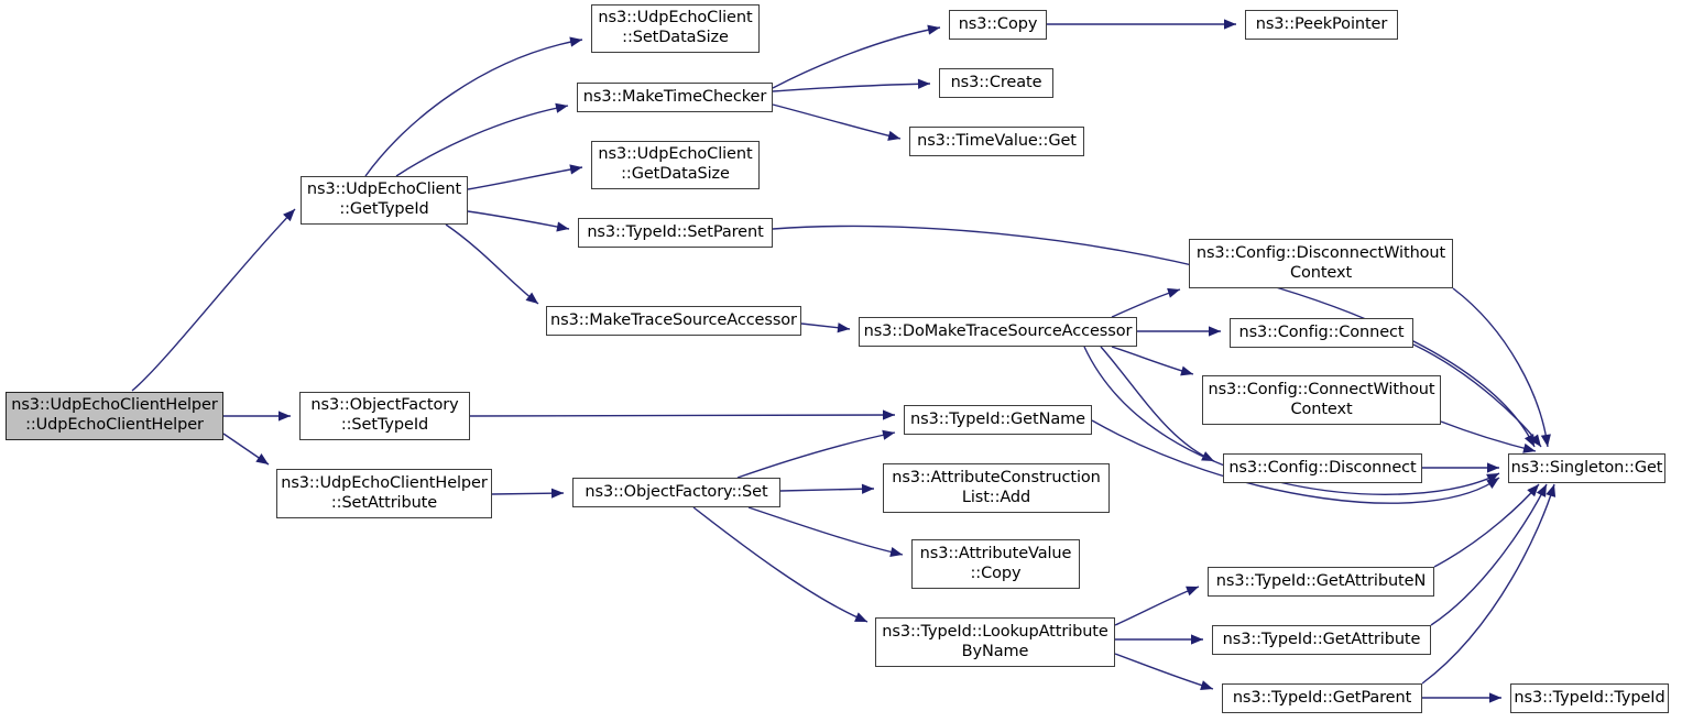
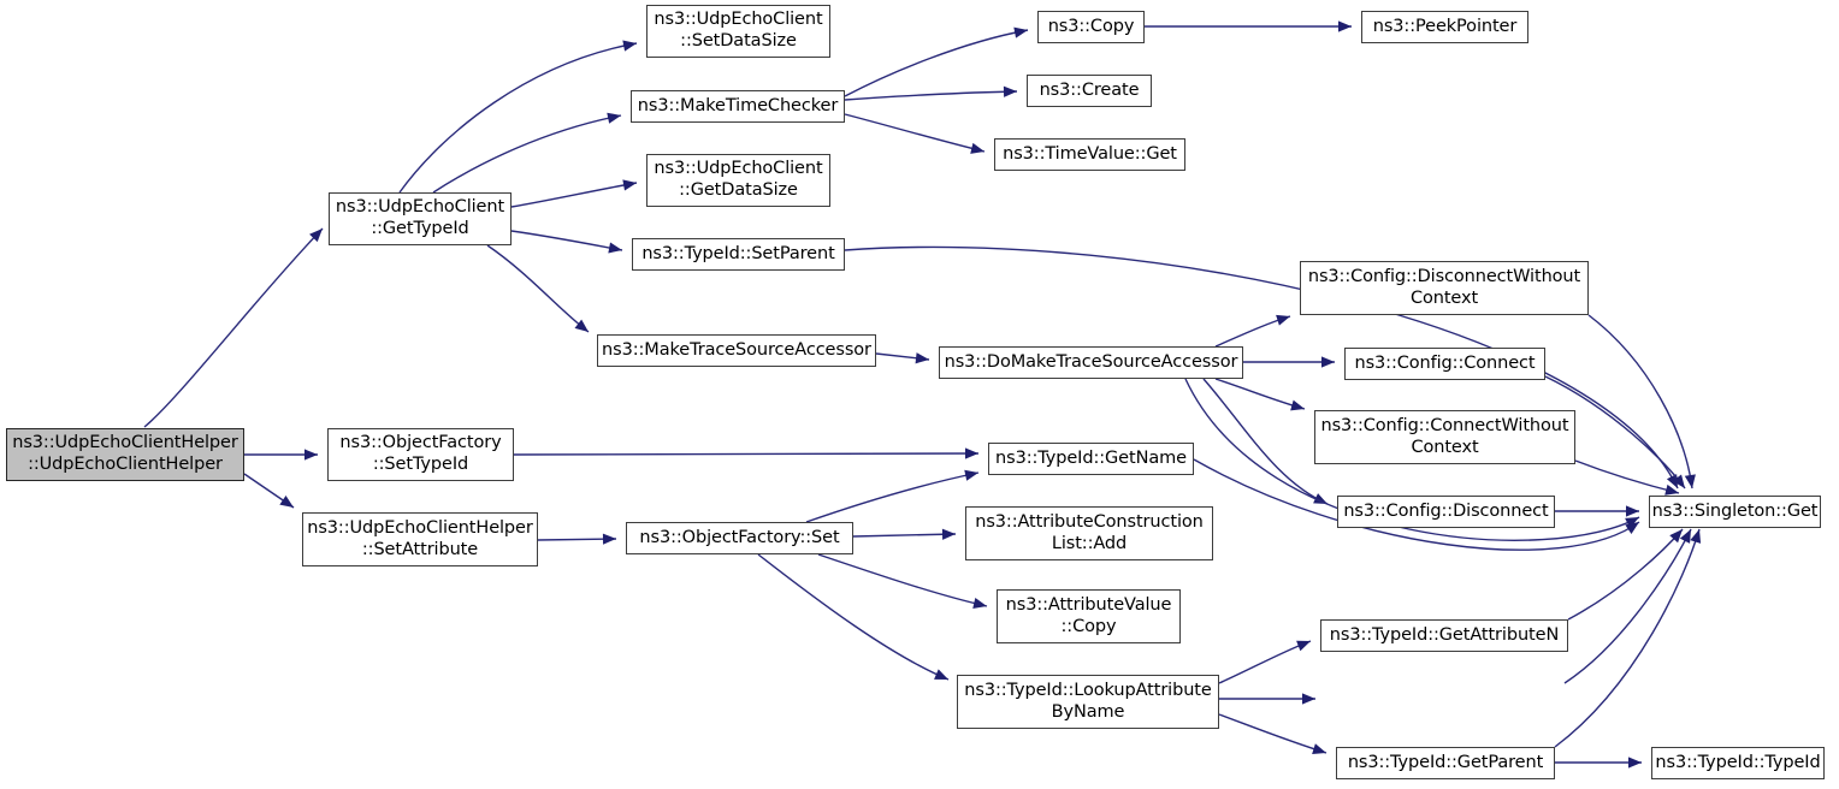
  ns3::UdpEchoClientHelper
  ::UdpEchoClientHelper
  ns3::UdpEchoClient
  ::GetTypeId
  ns3::UdpEchoClient
  ::SetDataSize
  ns3::MakeTimeChecker
  ns3::UdpEchoClient
  ::GetDataSize
  ns3::TypeId::SetParent
  ns3::Copy
  ns3::Create
  ns3::TimeValue::Get
  ns3::PeekPointer
  ns3::MakeTraceSourceAccessor
  ns3::DoMakeTraceSourceAccessor
  ns3::Config::DisconnectWithout
  Context
  ns3::Config::Connect
  ns3::Config::ConnectWithout
  Context
  ns3::Config::Disconnect
  ns3::Singleton::Get
  ns3::ObjectFactory
  ::SetTypeId
  ns3::UdpEchoClientHelper
  ::SetAttribute
  ns3::ObjectFactory::Set
  ns3::TypeId::GetName
  ns3::AttributeConstruction
  List::Add
  ns3::AttributeValue
  ::Copy
  ns3::TypeId::LookupAttribute
  ByName
  ns3::TypeId::GetAttributeN
- ns3::TypeId::GetAttribute
  ns3::TypeId::GetParent
  ns3::TypeId::TypeId
